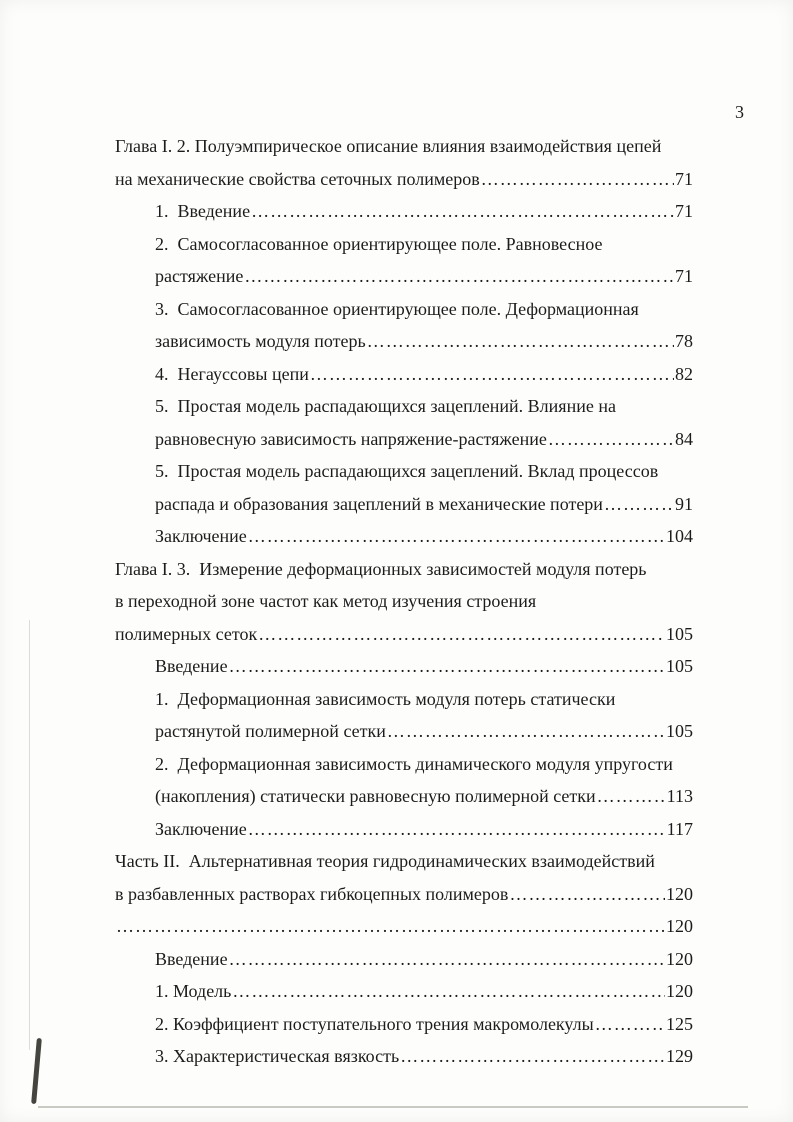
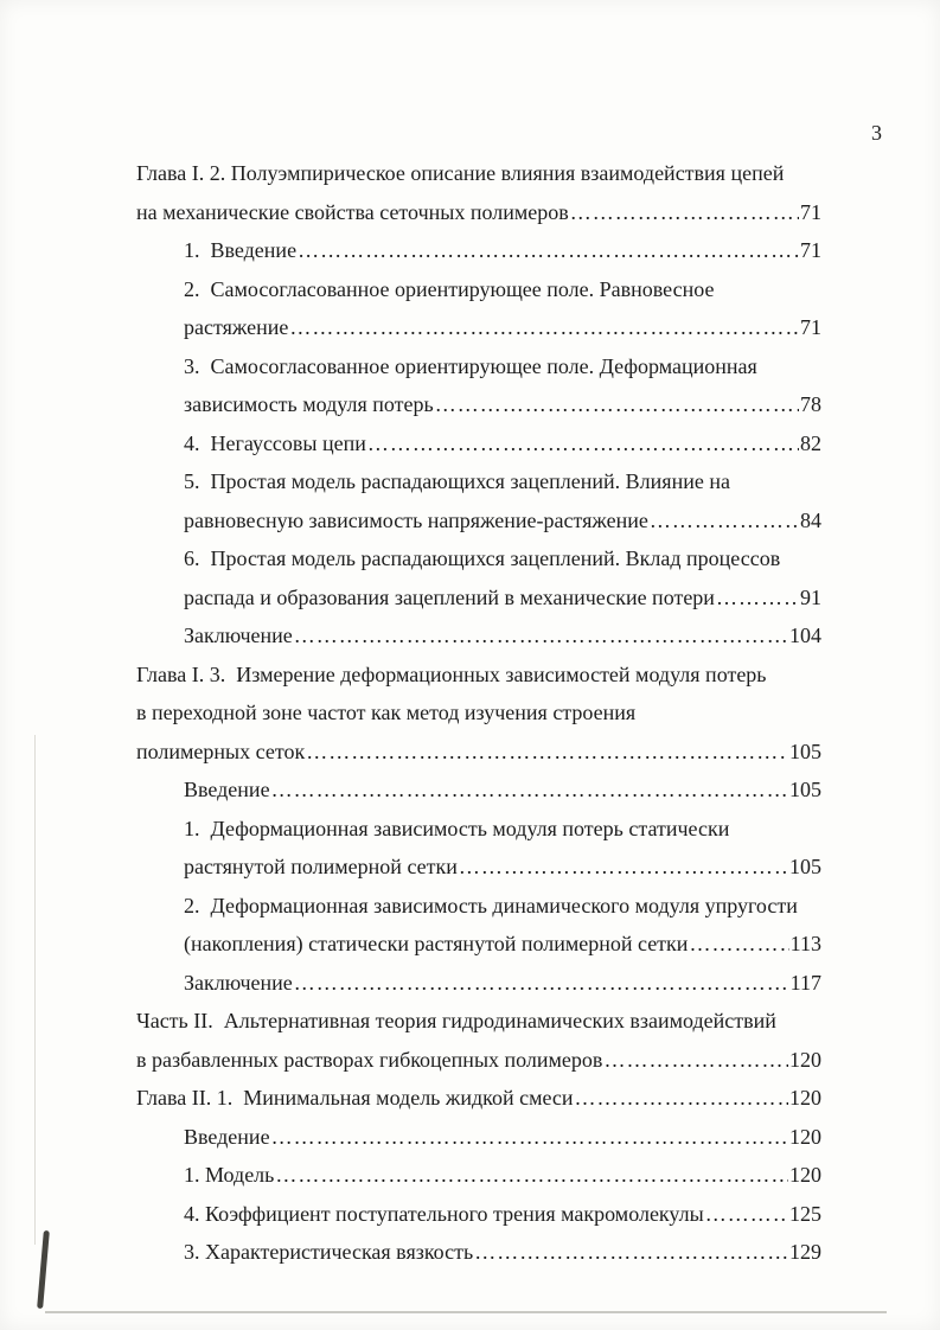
  3
  Глава I. 2. Полуэмпирическое описание влияния взаимодействия цепей
  на механические свойства сеточных полимеров
  71
  1. Введение
  71
  2. Самосогласованное ориентирующее поле. Равновесное
  растяжение
  71
  3. Самосогласованное ориентирующее поле. Деформационная
  зависимость модуля потерь
  78
  4. Негауссовы цепи
  82
  5. Простая модель распадающихся зацеплений. Влияние на
  равновесную зависимость напряжение-растяжение
  84
- 5. Простая модель распадающихся зацеплений. Вклад процессов
+ 6. Простая модель распадающихся зацеплений. Вклад процессов
  распада и образования зацеплений в механические потери
  91
  Заключение
  104
  Глава I. 3. Измерение деформационных зависимостей модуля потерь
  в переходной зоне частот как метод изучения строения
  полимерных сеток
  105
  Введение
  105
  1. Деформационная зависимость модуля потерь статически
  растянутой полимерной сетки
  105
  2. Деформационная зависимость динамического модуля упругости
- (накопления) статически равновесную полимерной сетки
+ (накопления) статически растянутой полимерной сетки
  113
  Заключение
  117
  Часть II. Альтернативная теория гидродинамических взаимодействий
  в разбавленных растворах гибкоцепных полимеров
  120
+ Глава II. 1. Минимальная модель жидкой смеси
  120
  Введение
  120
  1. Модель
  120
- 2. Коэффициент поступательного трения макромолекулы
+ 4. Коэффициент поступательного трения макромолекулы
  125
  3. Характеристическая вязкость
  129
